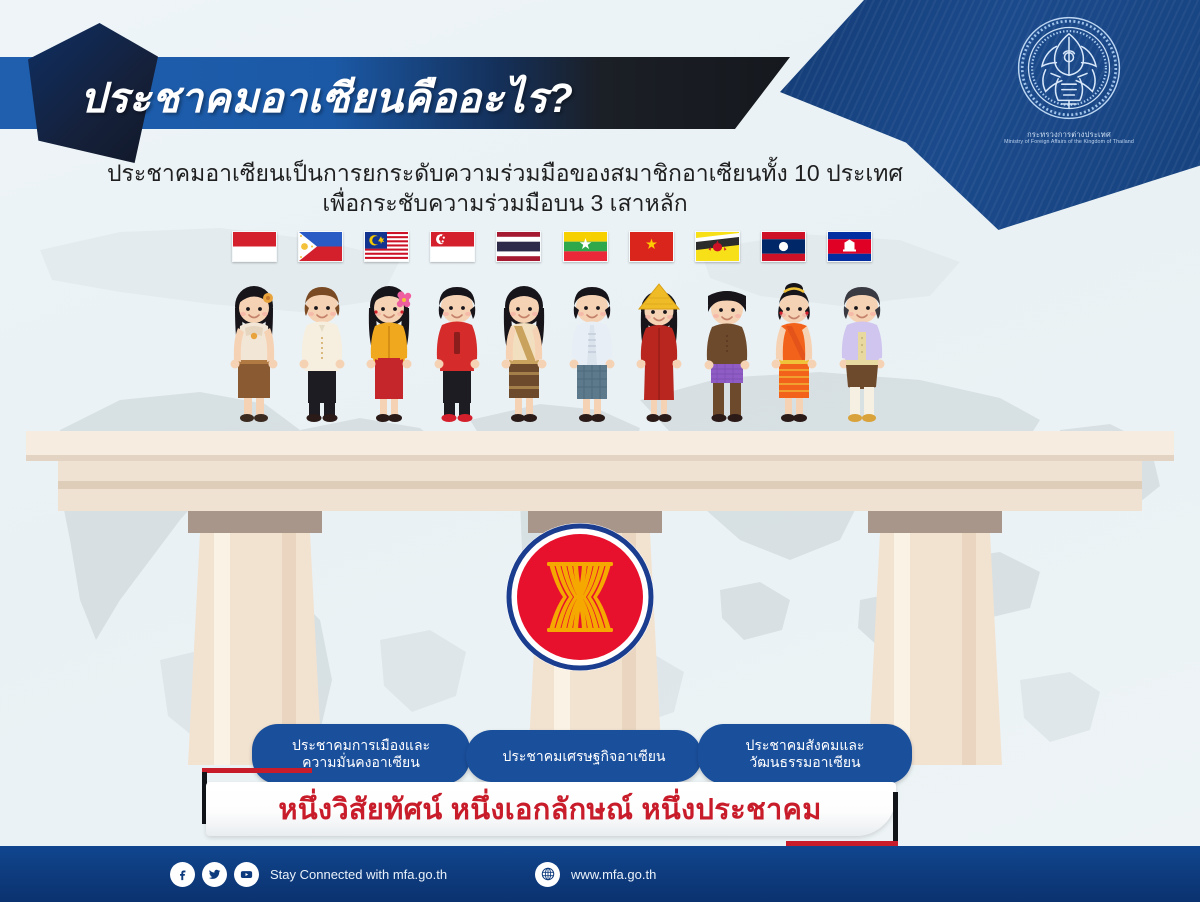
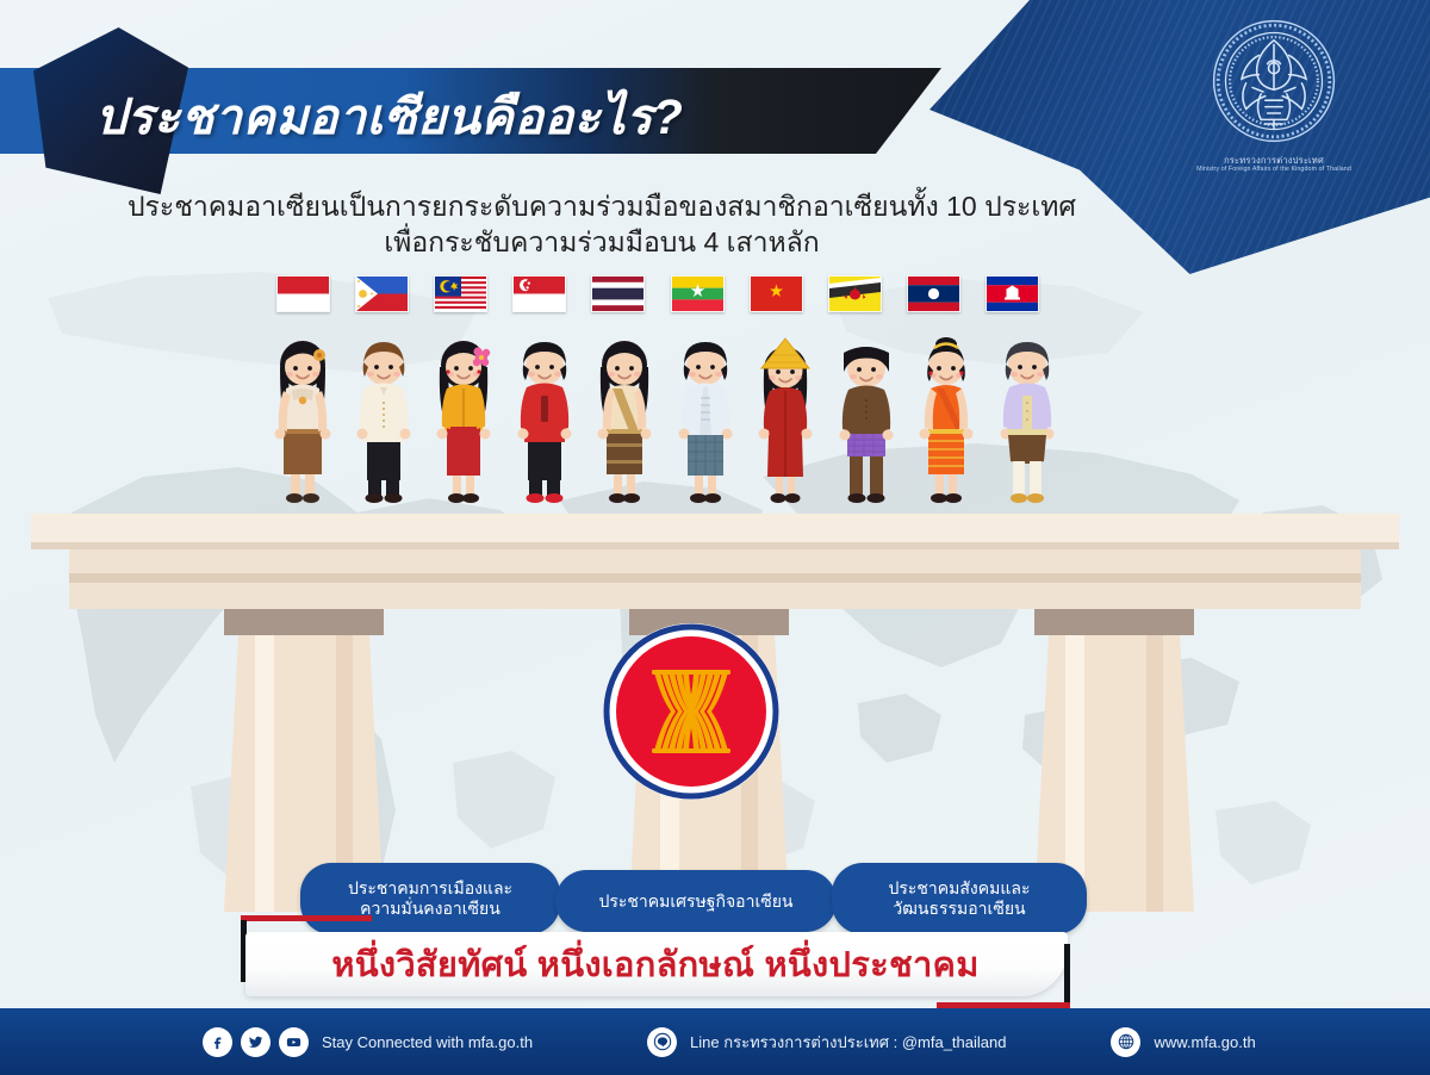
  กระทรวงการต่างประเทศ
  ประชาคมอาเซียนคืออะไร?
  ประชาคมอาเซียนเป็นการยกระดับความร่วมมือของสมาชิกอาเซียนทั้ง 10 ประเทศ
- เพื่อกระชับความร่วมมือบน 3 เสาหลัก
+ เพื่อกระชับความร่วมมือบน 4 เสาหลัก
  ประชาคมการเมืองและ
  ความมั่นคงอาเซียน
  ประชาคมเศรษฐกิจอาเซียน
  ประชาคมสังคมและ
  วัฒนธรรมอาเซียน
  หนึ่งวิสัยทัศน์ หนึ่งเอกลักษณ์ หนึ่งประชาคม
  Stay Connected with mfa.go.th
+ Line กระทรวงการต่างประเทศ : @mfa_thailand
  www.mfa.go.th
